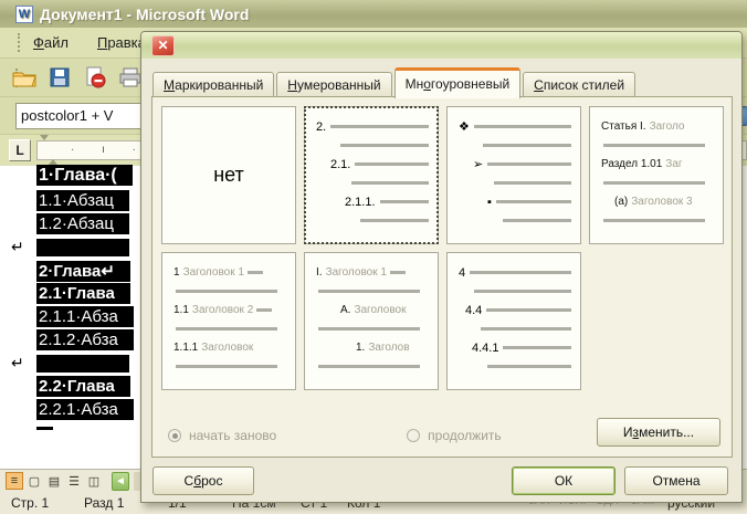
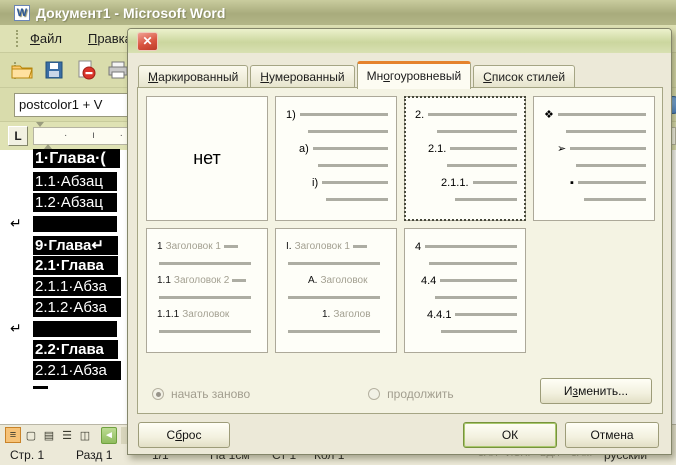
  W
  Документ1 - Microsoft Word
  Файл
  Правк
  postcolor1 + V
  L
  1·Глава·(
  1.1·Абзац
  1.2·Абзац
  ↵
- 2·Глава↵
+ 9·Глава↵
  2.1·Глава
  2.1.1·Абза
  2.1.2·Абза
  ↵
  2.2·Глава
  2.2.1·Абза
  ≡
  ▢
  ▤
  ☰
  ◫
  ◄
  Стр. 1
  Разд 1
  1/1
  На 1см
  Ст 1
  Кол 1
  русский
  ✕
  Маркированный
  Нумерованный
  Многоуровневый
  Список стилей
  нет
+ 1)
+ a)
+ i)
  2.
  2.1.
  2.1.1.
  ❖
  ➢
  ▪
- Статья I.
- Заголо
- Раздел 1.01
- Заг
- (а)
- Заголовок 3
  1
  Заголовок 1
  1.1
  Заголовок 2
  1.1.1
  Заголовок
  I.
  Заголовок 1
  А.
  Заголовок
  1.
  Заголов
  4
  4.4
  4.4.1
  начать заново
  продолжить
  Изменить...
  Сброс
  ОК
  Отмена
